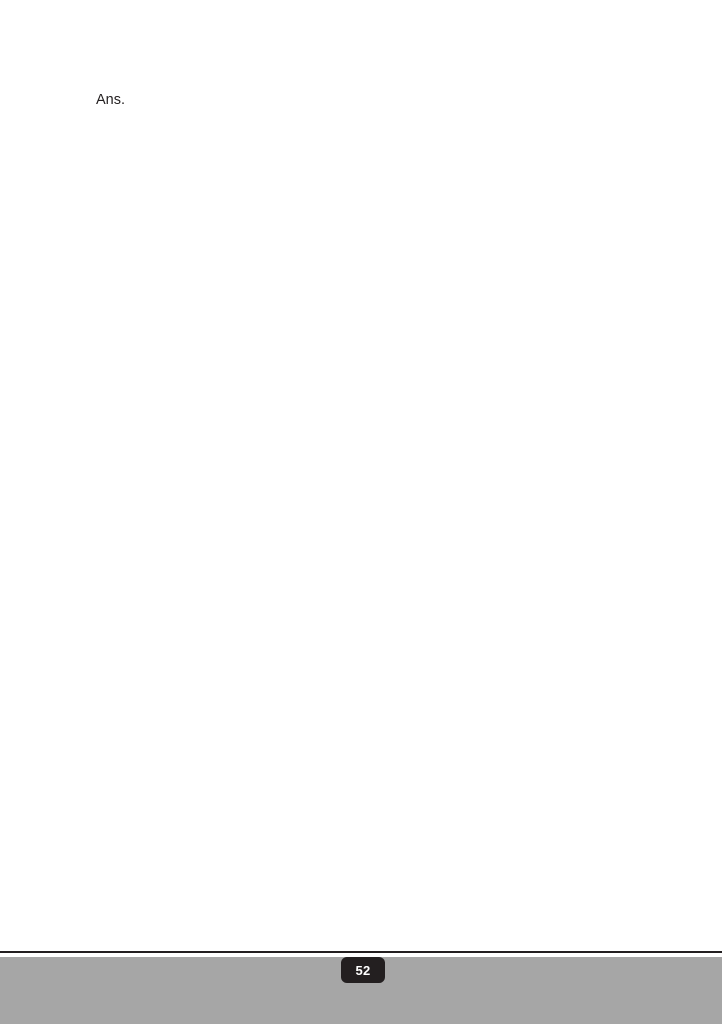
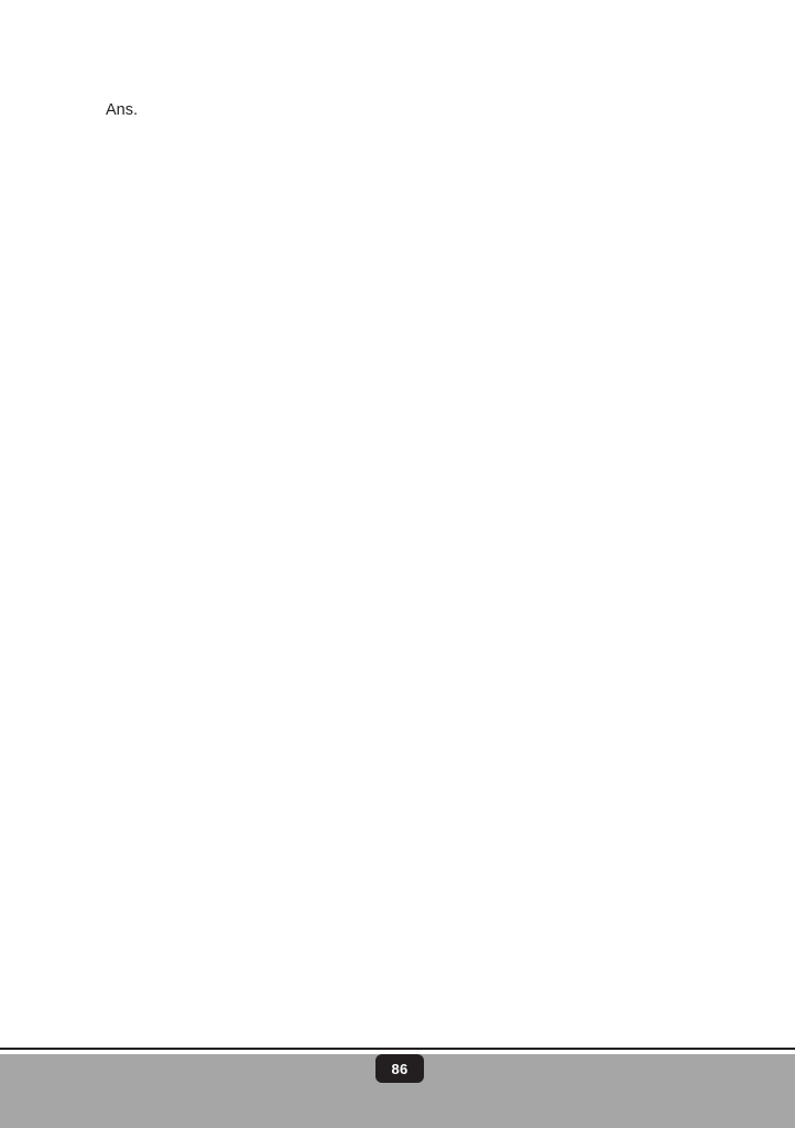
  Ans.
- 52
+ 86
